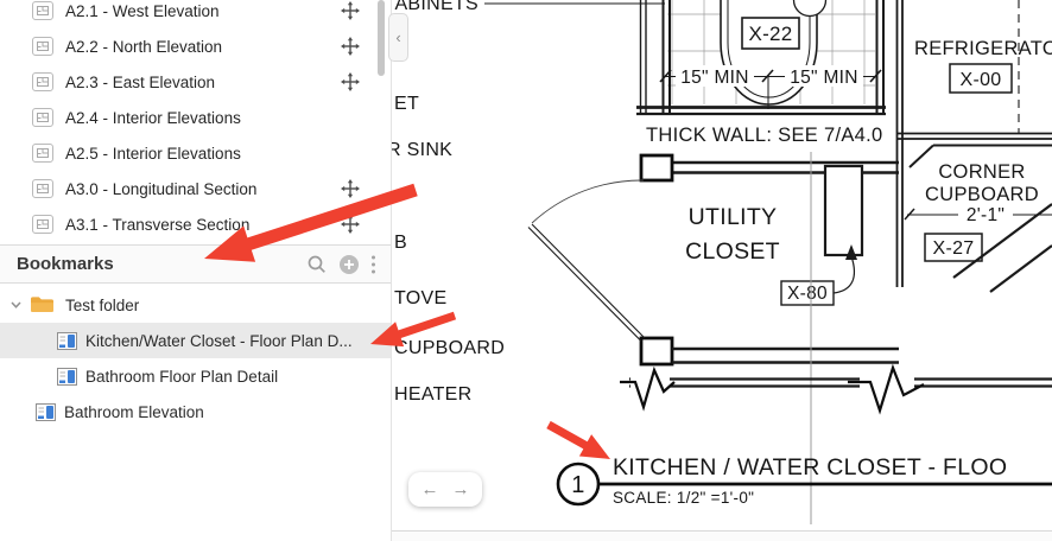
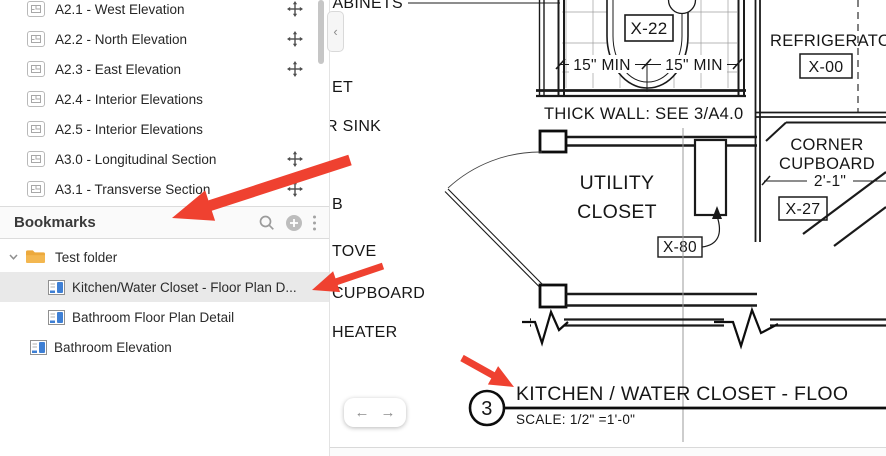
  A2.1 - West Elevation
  A2.2 - North Elevation
  A2.3 - East Elevation
  A2.4 - Interior Elevations
  A2.5 - Interior Elevations
  A3.0 - Longitudinal Section
  A3.1 - Transverse Section
  Bookmarks
  Test folder
  Kitchen/Water Closet - Floor Plan D...
  Bathroom Floor Plan Detail
  Bathroom Elevation
  ‹
  15" MIN
  15" MIN
  X-22
- THICK WALL: SEE 7/A4.0
+ THICK WALL: SEE 3/A4.0
  REFRIGERATO
  X-00
  CORNER
  CUPBOARD
  2'-1"
  X-27
  UTILITY
  CLOSET
  X-80
  ABINETS
  ET
  R SINK
  B
  TOVE
  CUPBOARD
  HEATER
- 1
+ 3
  KITCHEN / WATER CLOSET - FLOO
  SCALE: 1/2" =1'-0"
  ←
  →
